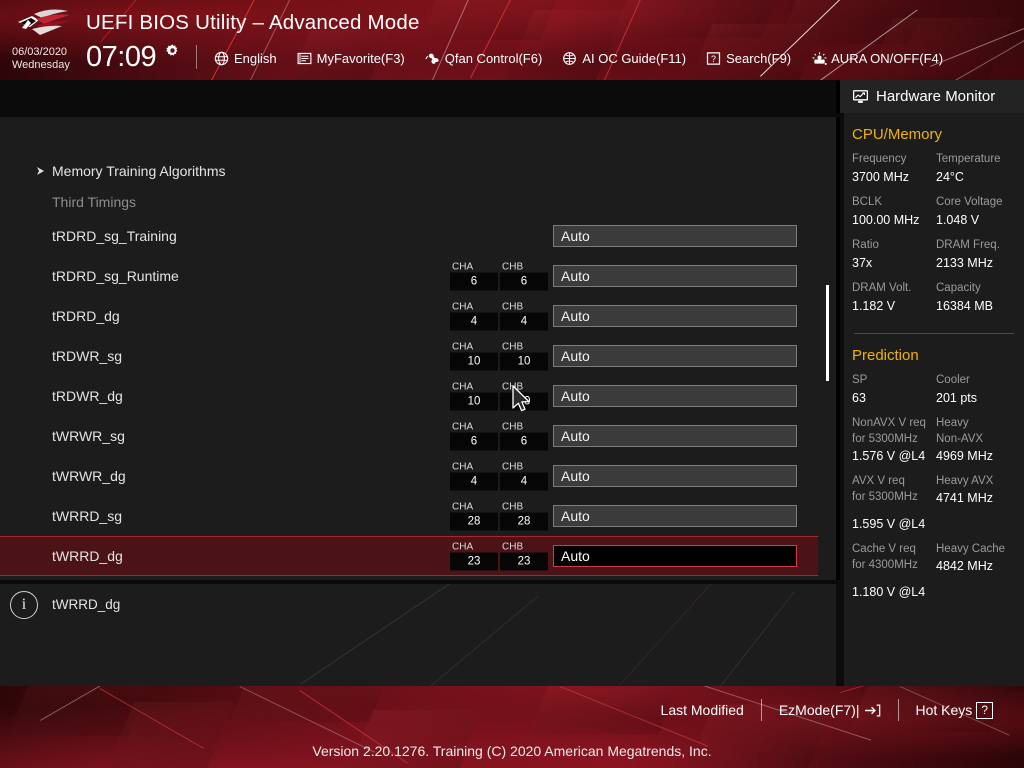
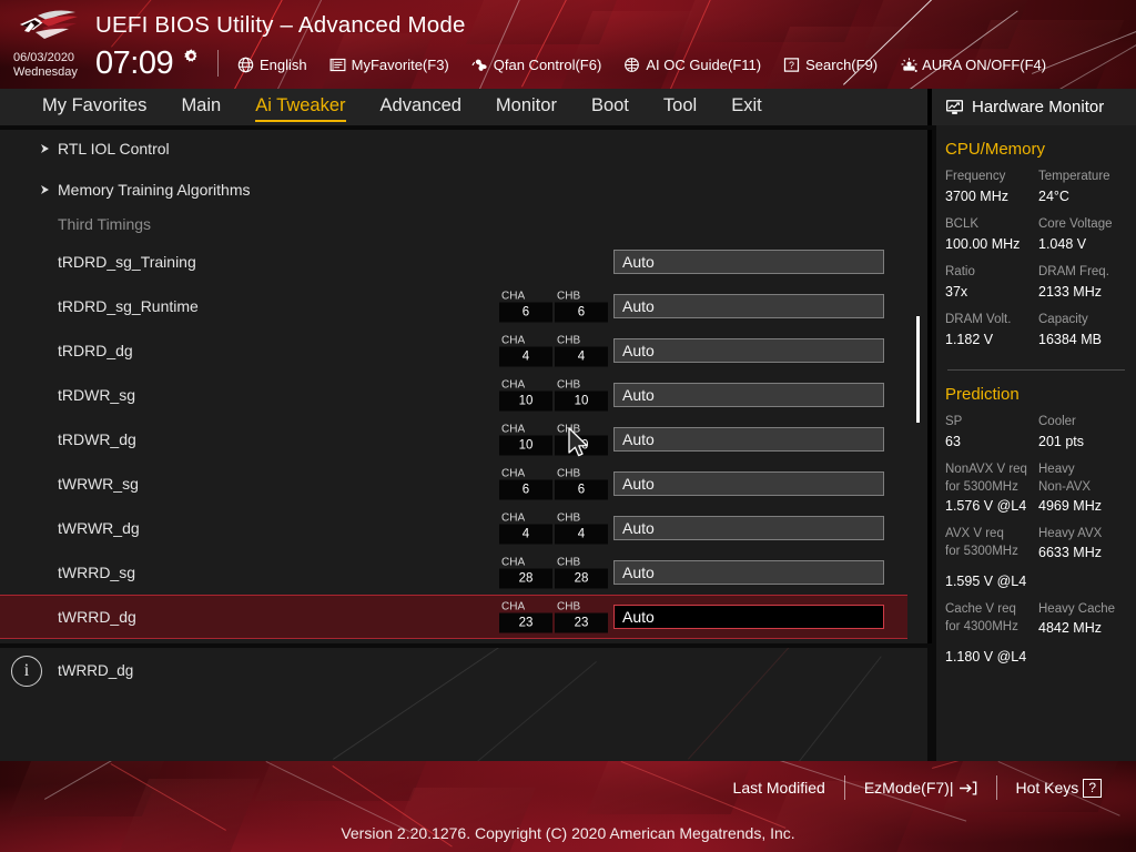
  UEFI BIOS Utility – Advanced Mode
  06/03/2020
  Wednesday
  07:09
  English
  MyFavorite(F3)
  Qfan Control(F6)
  AI OC Guide(F11)
  ?
  Search(F9)
  AURA ON/OFF(F4)
+ My Favorites
+ Main
+ Ai Tweaker
+ Advanced
+ Monitor
+ Boot
+ Tool
+ Exit
+ RTL IOL Control
  Memory Training Algorithms
  Third Timings
  tRDRD_sg_Training
  Auto
  tRDRD_sg_Runtime
  CHA
  6
  CHB
  6
  Auto
  tRDRD_dg
  CHA
  4
  CHB
  4
  Auto
  tRDWR_sg
  CHA
  10
  CHB
  10
  Auto
  tRDWR_dg
  CHA
  10
  Auto
  tWRWR_sg
  CHA
  6
  CHB
  6
  Auto
  tWRWR_dg
  CHA
  4
  CHB
  4
  Auto
  tWRRD_sg
  CHA
  28
  CHB
  28
  Auto
  tWRRD_dg
  CHA
  23
  CHB
  23
  Auto
  i
  tWRRD_dg
  Hardware Monitor
  CPU/Memory
  Frequency
  Temperature
  3700 MHz
  24°C
  BCLK
  Core Voltage
  100.00 MHz
  1.048 V
  Ratio
  DRAM Freq.
  37x
  2133 MHz
  DRAM Volt.
  Capacity
  1.182 V
  16384 MB
  Prediction
  SP
  Cooler
  63
  201 pts
  NonAVX V req
  Heavy
  for 5300MHz
  Non-AVX
  1.576 V @L4
  4969 MHz
  AVX V req
  Heavy AVX
  for 5300MHz
- 4741 MHz
+ 6633 MHz
  1.595 V @L4
  Cache V req
  Heavy Cache
  for 4300MHz
  4842 MHz
  1.180 V @L4
  Last Modified
  EzMode(F7)|
  Hot Keys
  ?
- Version 2.20.1276. Training (C) 2020 American Megatrends, Inc.
+ Version 2.20.1276. Copyright (C) 2020 American Megatrends, Inc.
